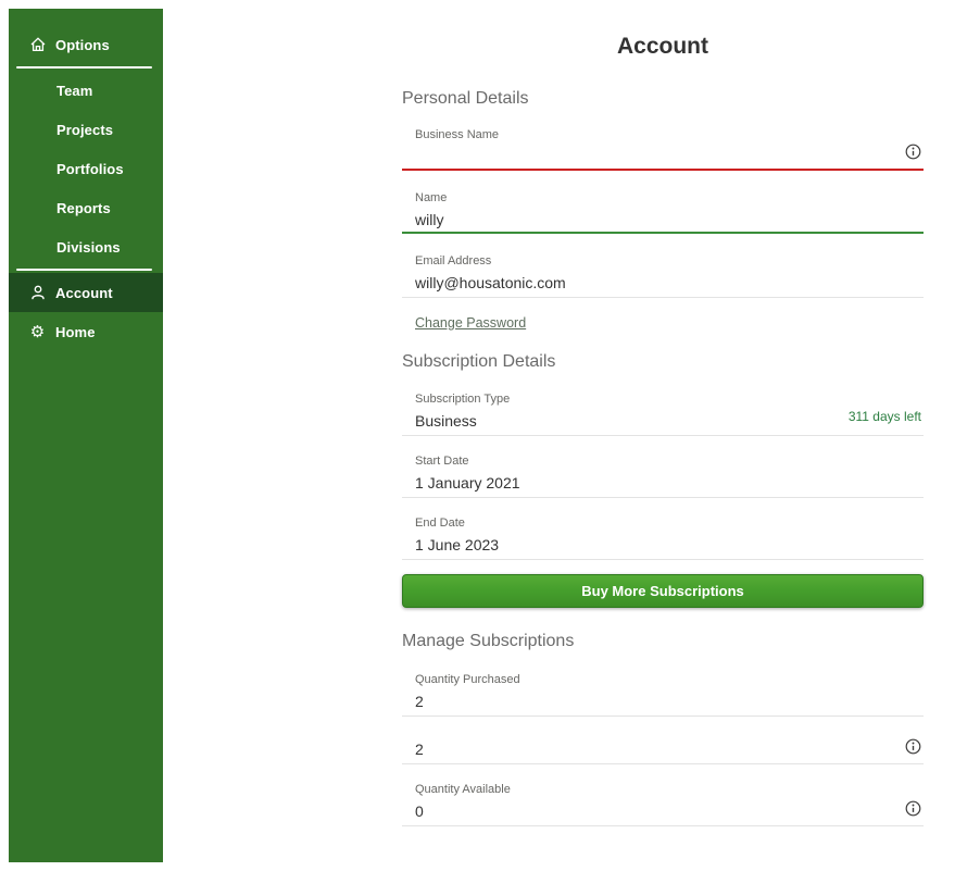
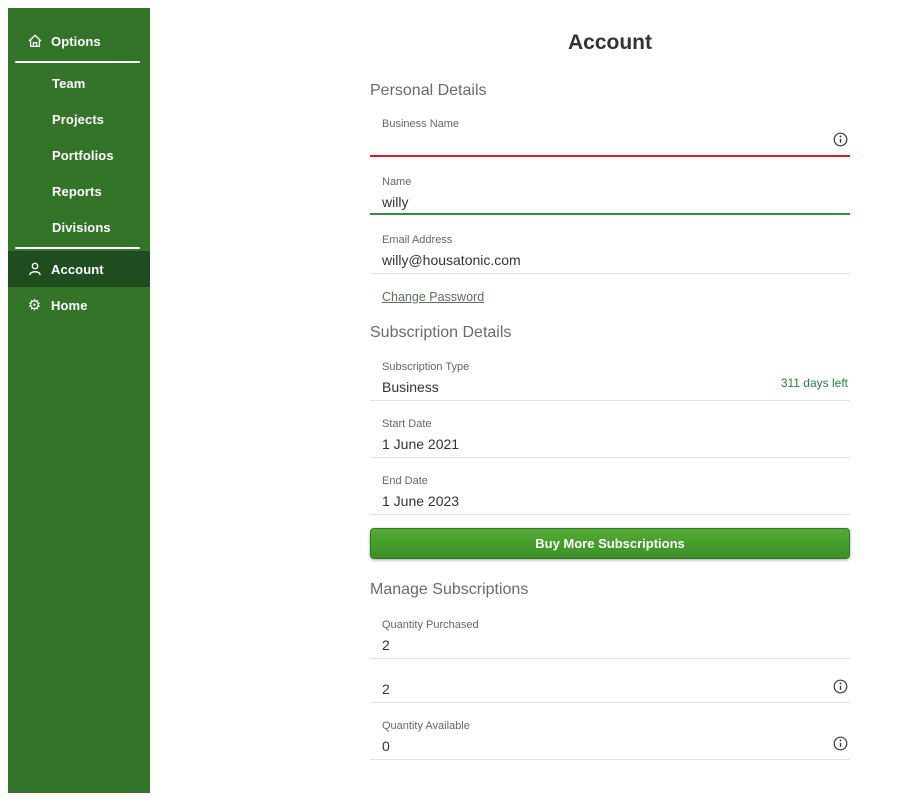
  Options
  Team
  Projects
  Portfolios
  Reports
  Divisions
  Account
  ⚙
  Home
  Account
  Personal Details
  Business Name
  Name
  willy
  Email Address
  willy@housatonic.com
  Change Password
  Subscription Details
  Subscription Type
  Business
  311 days left
  Start Date
- 1 January 2021
+ 1 June 2021
  End Date
  1 June 2023
  Buy More Subscriptions
  Manage Subscriptions
  Quantity Purchased
  2
  2
  Quantity Available
  0
